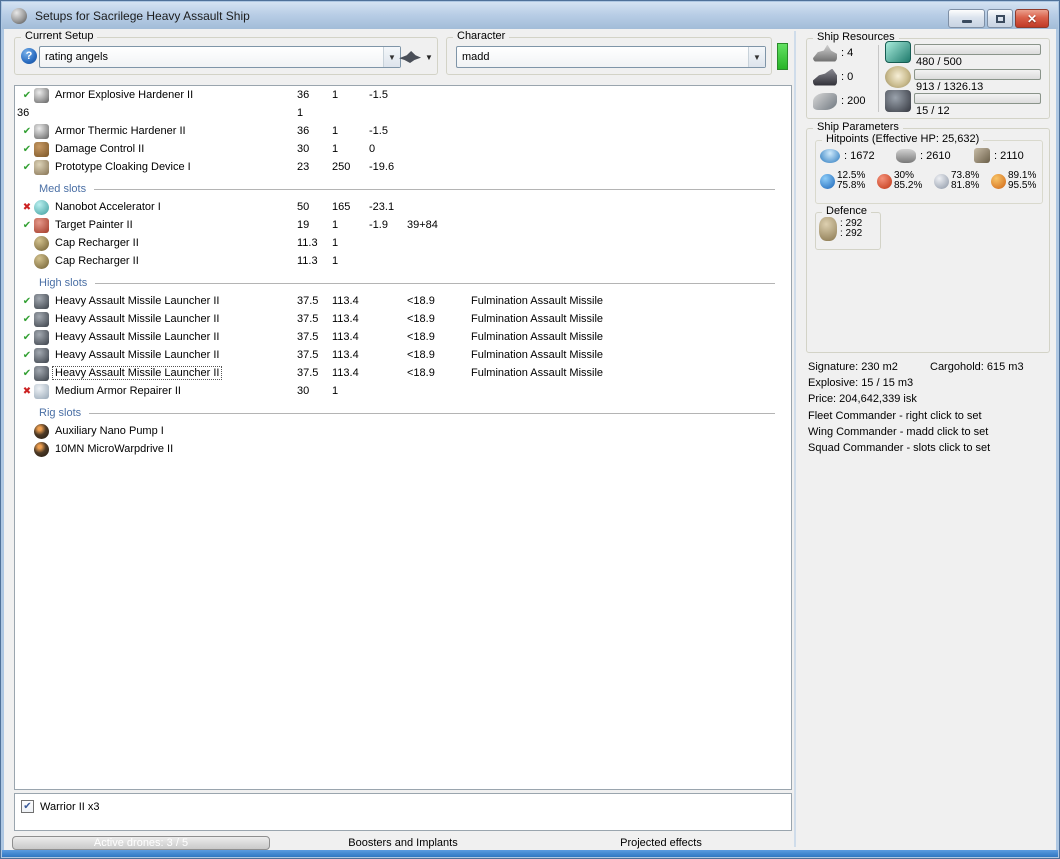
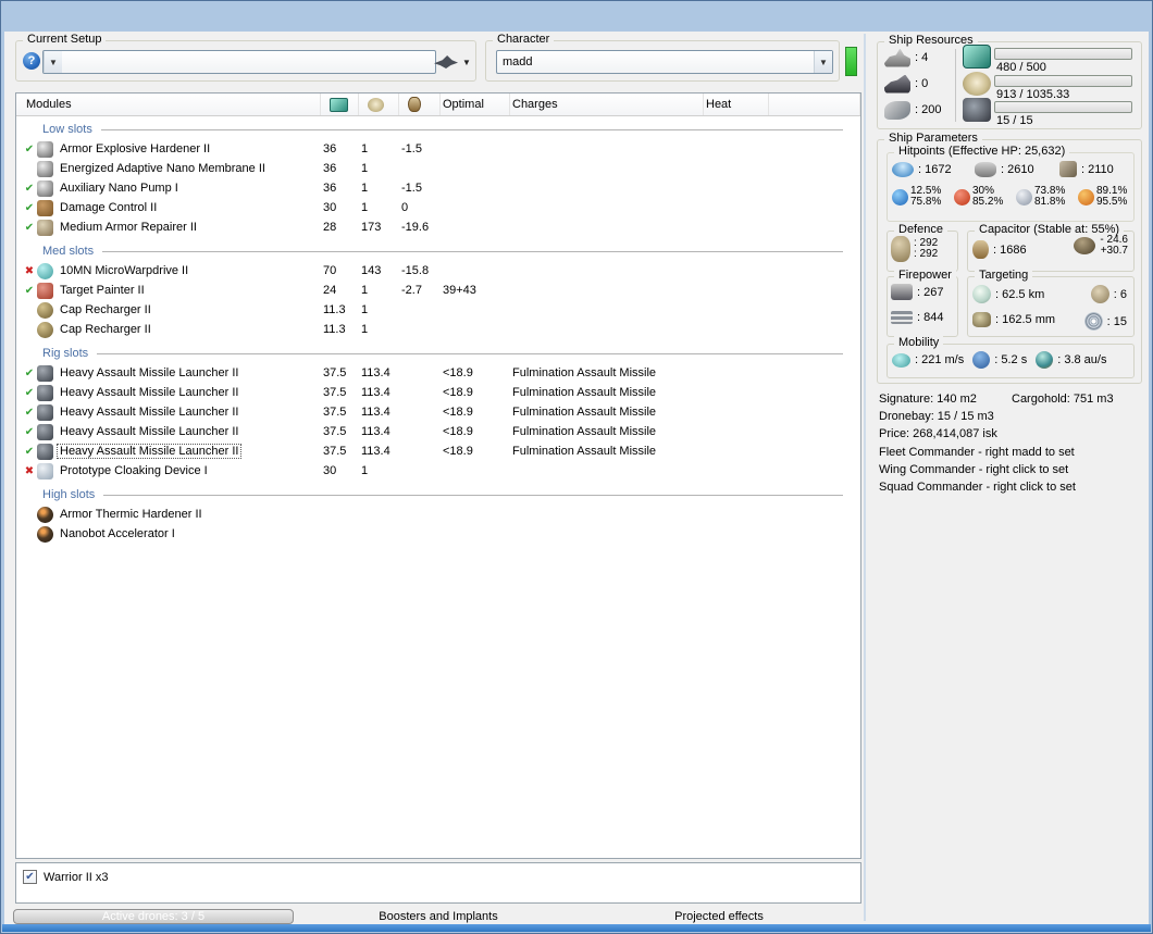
- Setups for Sacrilege Heavy Assault Ship
- ✕
  Current Setup
  ?
- rating angels
  ▼
  ▼
  Character
  madd
  ▼
+ Modules
+ Optimal
+ Charges
+ Heat
+ Low slots
  ✔
  Armor Explosive Hardener II
  36
  1
  -1.5
+ Energized Adaptive Nano Membrane II
  36
  1
  ✔
- Armor Thermic Hardener II
+ Auxiliary Nano Pump I
  36
  1
  -1.5
  ✔
  Damage Control II
  30
  1
  0
  ✔
- Prototype Cloaking Device I
+ Medium Armor Repairer II
- 23
+ 28
- 250
+ 173
  -19.6
  Med slots
  ✖
- Nanobot Accelerator I
+ 10MN MicroWarpdrive II
- 50
+ 70
- 165
+ 143
- -23.1
+ -15.8
  ✔
  Target Painter II
- 19
+ 24
  1
- -1.9
+ -2.7
- 39+84
+ 39+43
  Cap Recharger II
  11.3
  1
  Cap Recharger II
  11.3
  1
- High slots
+ Rig slots
  ✔
  Heavy Assault Missile Launcher II
  37.5
  113.4
  <18.9
  Fulmination Assault Missile
  ✔
  Heavy Assault Missile Launcher II
  37.5
  113.4
  <18.9
  Fulmination Assault Missile
  ✔
  Heavy Assault Missile Launcher II
  37.5
  113.4
  <18.9
  Fulmination Assault Missile
  ✔
  Heavy Assault Missile Launcher II
  37.5
  113.4
  <18.9
  Fulmination Assault Missile
  ✔
  Heavy Assault Missile Launcher II
  37.5
  113.4
  <18.9
  Fulmination Assault Missile
  ✖
- Medium Armor Repairer II
+ Prototype Cloaking Device I
  30
  1
- Rig slots
+ High slots
- Auxiliary Nano Pump I
+ Armor Thermic Hardener II
- 10MN MicroWarpdrive II
+ Nanobot Accelerator I
  Ship Resources
  : 4
  : 0
  : 200
  480 / 500
- 913 / 1326.13
+ 913 / 1035.33
- 15 / 12
+ 15 / 15
  Ship Parameters
  Hitpoints (Effective HP: 25,632)
  : 1672
  : 2610
  : 2110
  12.5%
  75.8%
  30%
  85.2%
  73.8%
  81.8%
  89.1%
  95.5%
  Defence
  : 292
  : 292
+ Capacitor (Stable at: 55%)
+ : 1686
+ - 24.6
+ +30.7
+ Firepower
+ : 267
+ : 844
+ Targeting
+ : 62.5 km
+ : 6
+ : 162.5 mm
+ : 15
+ Mobility
+ : 221 m/s
+ : 5.2 s
+ : 3.8 au/s
- Signature: 230 m2
+ Signature: 140 m2
- Cargohold: 615 m3
+ Cargohold: 751 m3
- Explosive: 15 / 15 m3
+ Dronebay: 15 / 15 m3
- Price: 204,642,339 isk
+ Price: 268,414,087 isk
- Fleet Commander - right click to set
+ Fleet Commander - right madd to set
- Wing Commander - madd click to set
+ Wing Commander - right click to set
- Squad Commander - slots click to set
+ Squad Commander - right click to set
  ✔
  Warrior II x3
  Active drones: 3 / 5
  Boosters and Implants
  Projected effects
